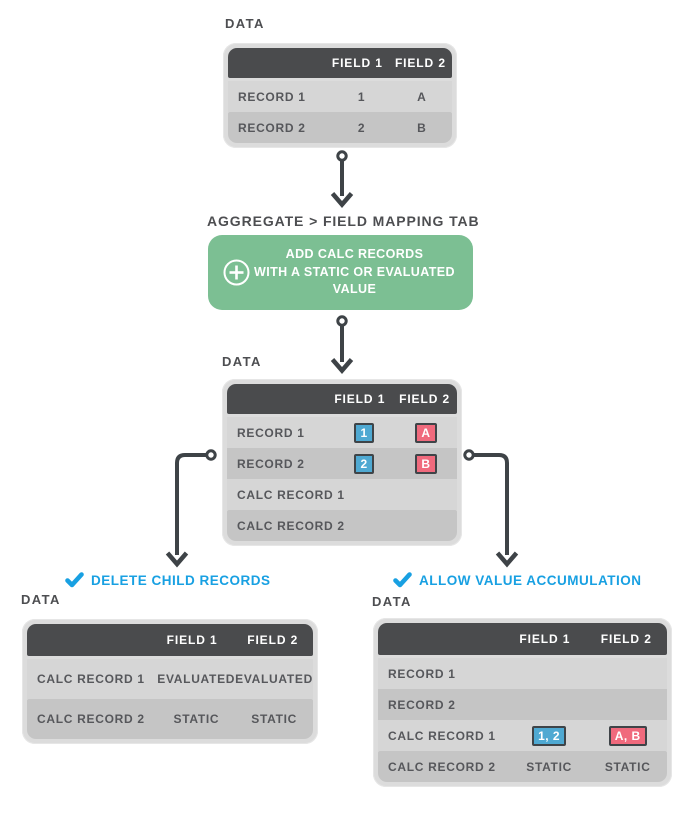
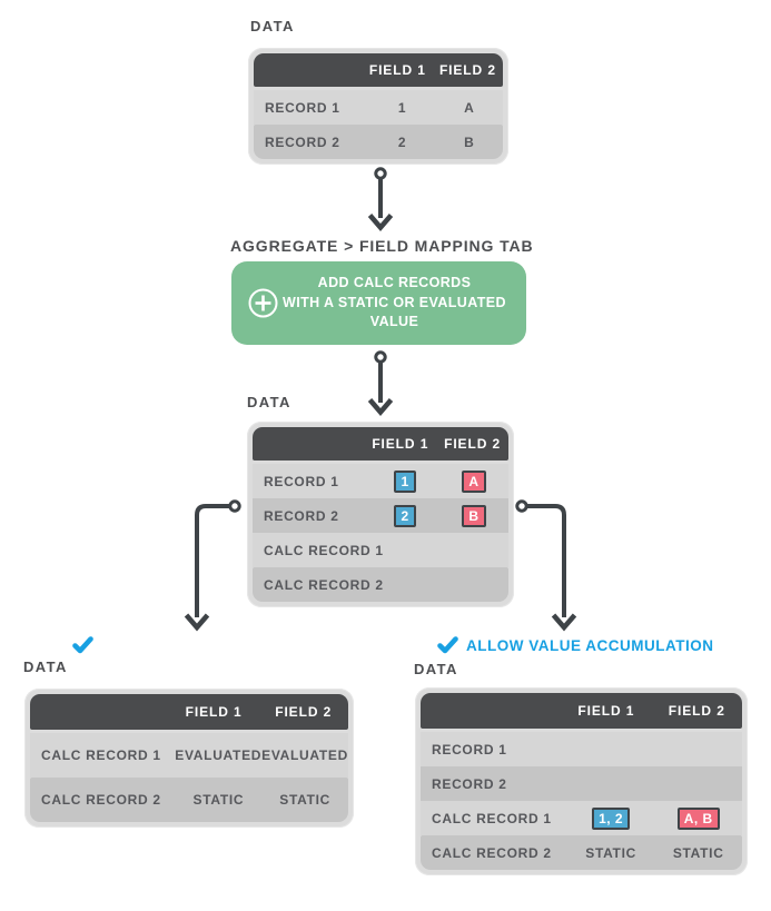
  DATA
  FIELD 1
  FIELD 2
  RECORD 1
  1
  A
  RECORD 2
  2
  B
  AGGREGATE > FIELD MAPPING TAB
  ADD CALC RECORDS
  WITH A STATIC OR EVALUATED
  VALUE
  DATA
  FIELD 1
  FIELD 2
  RECORD 1
  1
  A
  RECORD 2
  2
  B
  CALC RECORD 1
  CALC RECORD 2
- DELETE CHILD RECORDS
  DATA
  FIELD 1
  FIELD 2
  CALC RECORD 1
  EVALUATED
  EVALUATED
  CALC RECORD 2
  STATIC
  STATIC
  ALLOW VALUE ACCUMULATION
  DATA
  FIELD 1
  FIELD 2
  RECORD 1
  RECORD 2
  CALC RECORD 1
  1, 2
  A, B
  CALC RECORD 2
  STATIC
  STATIC
